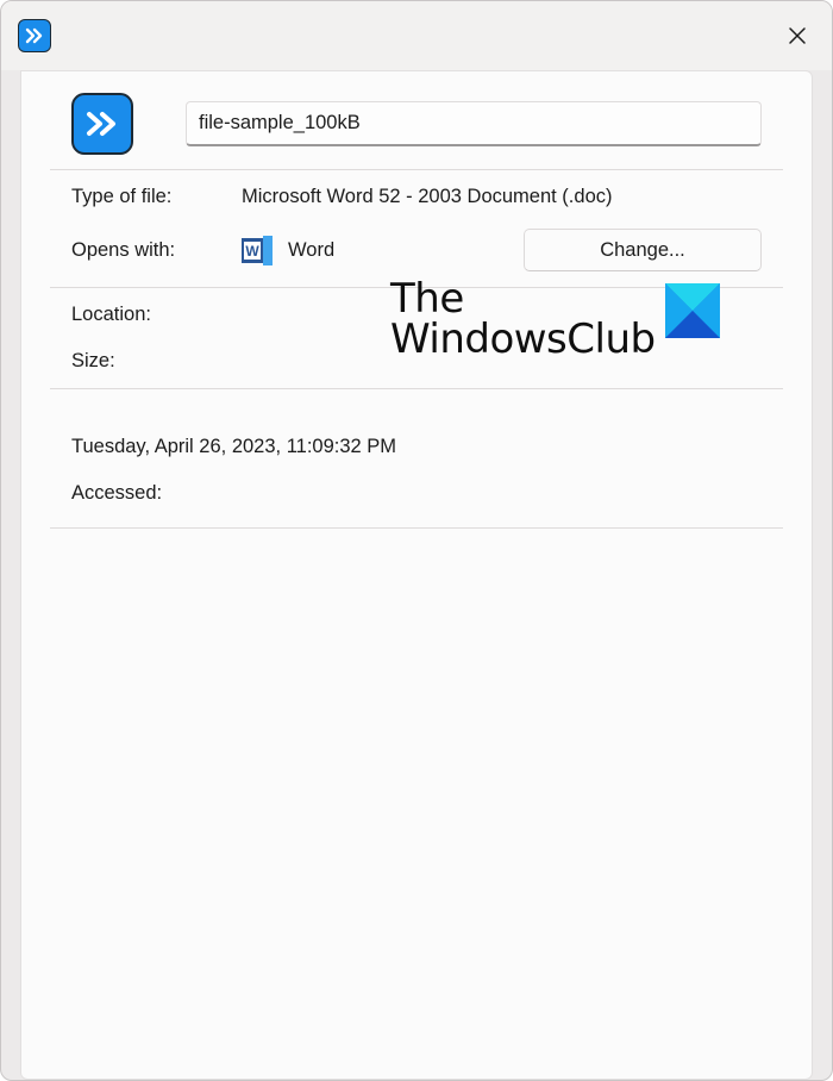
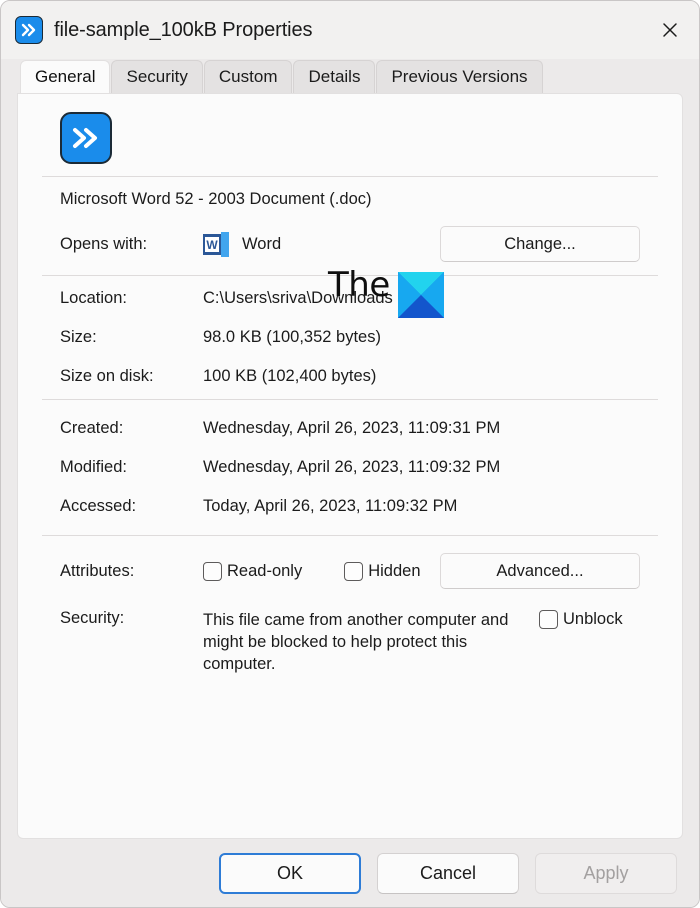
+ file-sample_100kB Properties
+ General
+ Security
+ Custom
+ Details
+ Previous Versions
  The
- WindowsClub
- file-sample_100kB
- Type of file:
  Microsoft Word 52 - 2003 Document (.doc)
  Opens with:
  W
  Word
  Change...
  Location:
+ C:\Users\sriva\Downloads
  Size:
+ 98.0 KB (100,352 bytes)
+ Size on disk:
+ 100 KB (102,400 bytes)
+ Created:
+ Wednesday, April 26, 2023, 11:09:31 PM
+ Modified:
- Tuesday, April 26, 2023, 11:09:32 PM
+ Wednesday, April 26, 2023, 11:09:32 PM
  Accessed:
+ Today, April 26, 2023, 11:09:32 PM
+ Attributes:
+ Read-only
+ Hidden
+ Advanced...
+ Security:
+ This file came from another computer and might be blocked to help protect this computer.
+ Unblock
+ OK
+ Cancel
+ Apply
